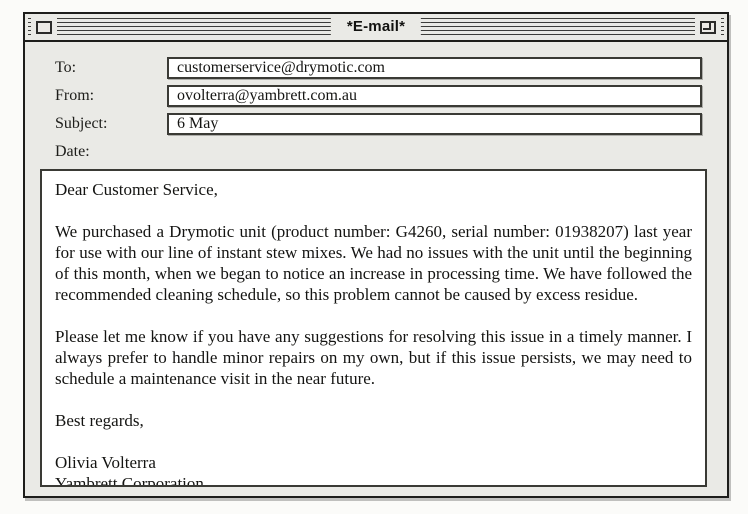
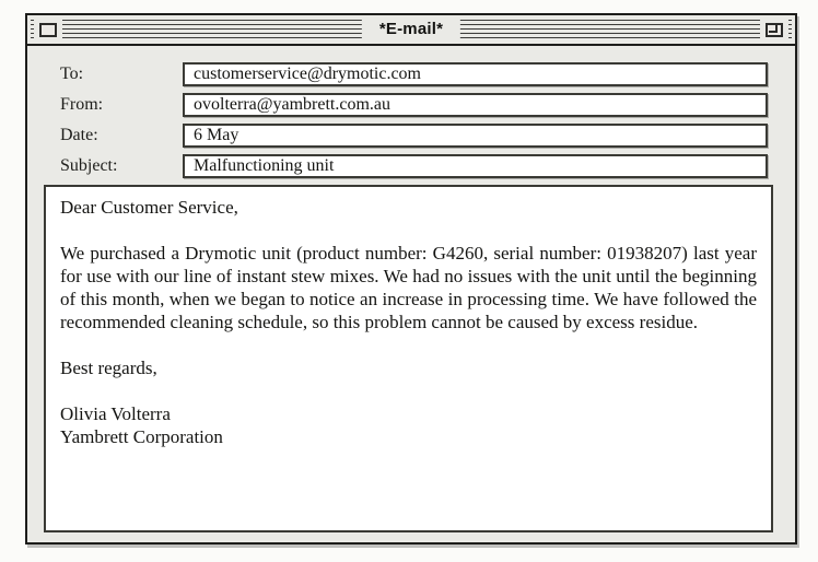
  *E-mail*
  To:
  customerservice@drymotic.com
  From:
  ovolterra@yambrett.com.au
- Subject:
+ Date:
  6 May
- Date:
+ Subject:
+ Malfunctioning unit
  Dear Customer Service,
  We purchased a Drymotic unit (product number: G4260, serial number: 01938207) last year for use with our line of instant stew mixes. We had no issues with the unit until the beginning of this month, when we began to notice an increase in processing time. We have followed the recommended cleaning schedule, so this problem cannot be caused by excess residue.
- Please let me know if you have any suggestions for resolving this issue in a timely manner. I always prefer to handle minor repairs on my own, but if this issue persists, we may need to schedule a maintenance visit in the near future.
  Best regards,
  Olivia Volterra
  Yambrett Corporation
